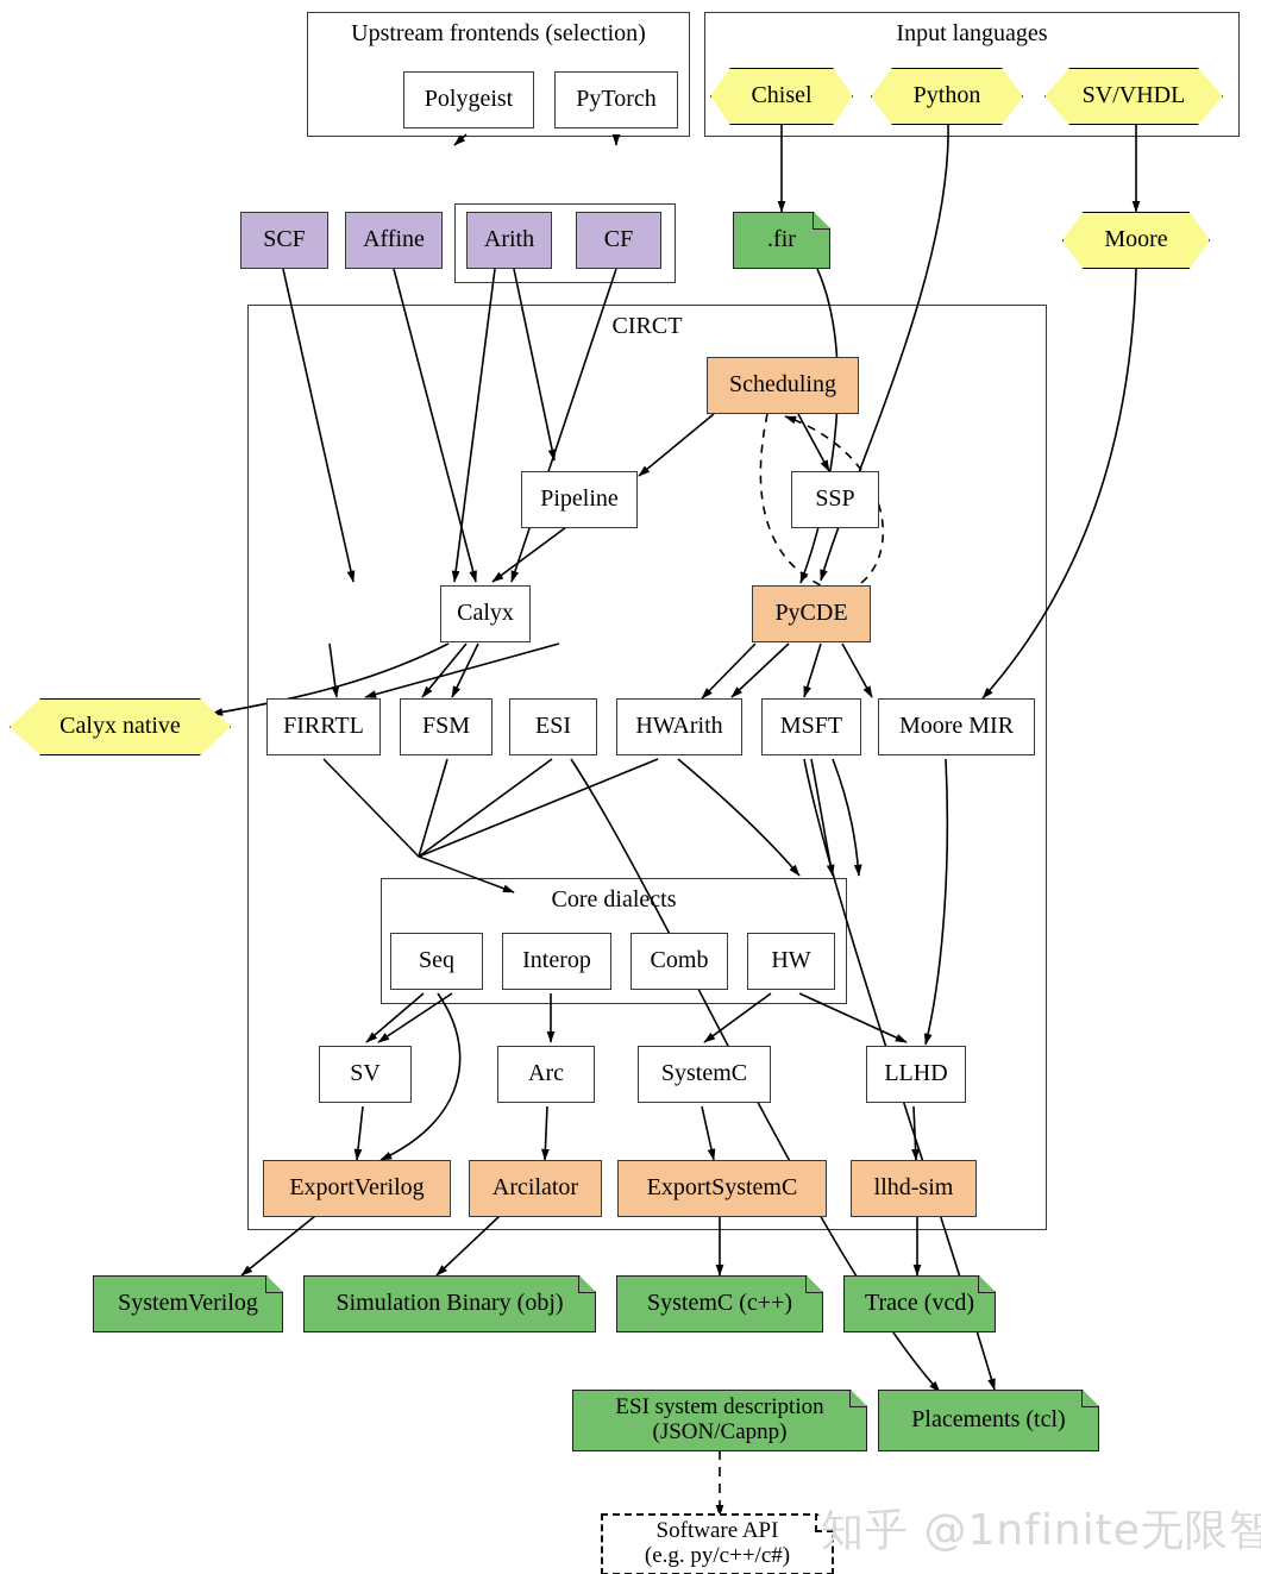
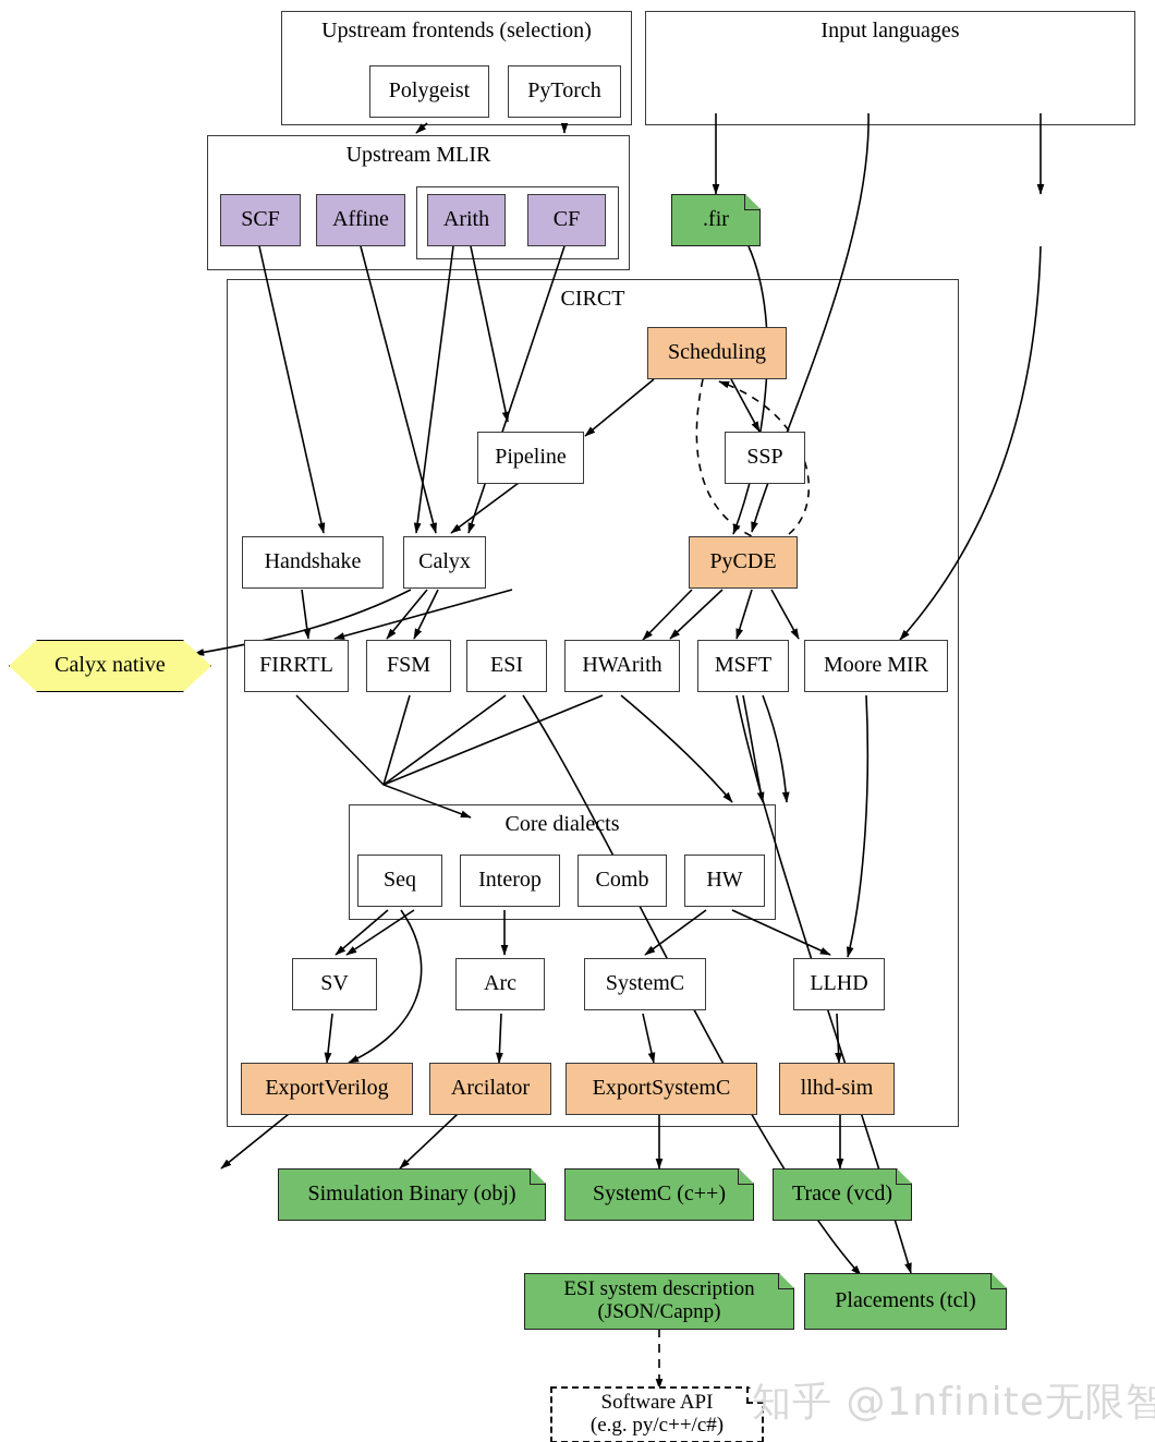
  Upstream frontends (selection)
  Input languages
+ Upstream MLIR
  CIRCT
  Core dialects
  Polygeist
  PyTorch
- Chisel
- Python
- SV/VHDL
  SCF
  Affine
  Arith
  CF
  .fir
- Moore
  Scheduling
  Pipeline
  SSP
+ Handshake
  Calyx
  PyCDE
  Calyx native
  FIRRTL
  FSM
  ESI
  HWArith
  MSFT
  Moore MIR
  Seq
  Interop
  Comb
  HW
  SV
  Arc
  SystemC
  LLHD
  ExportVerilog
  Arcilator
  ExportSystemC
  llhd-sim
- SystemVerilog
  Simulation Binary (obj)
  SystemC (c++)
  Trace (vcd)
  ESI system description
  (JSON/Capnp)
  Placements (tcl)
  Software API
  (e.g. py/c++/c#)
  知乎 @1nfinite无限智
